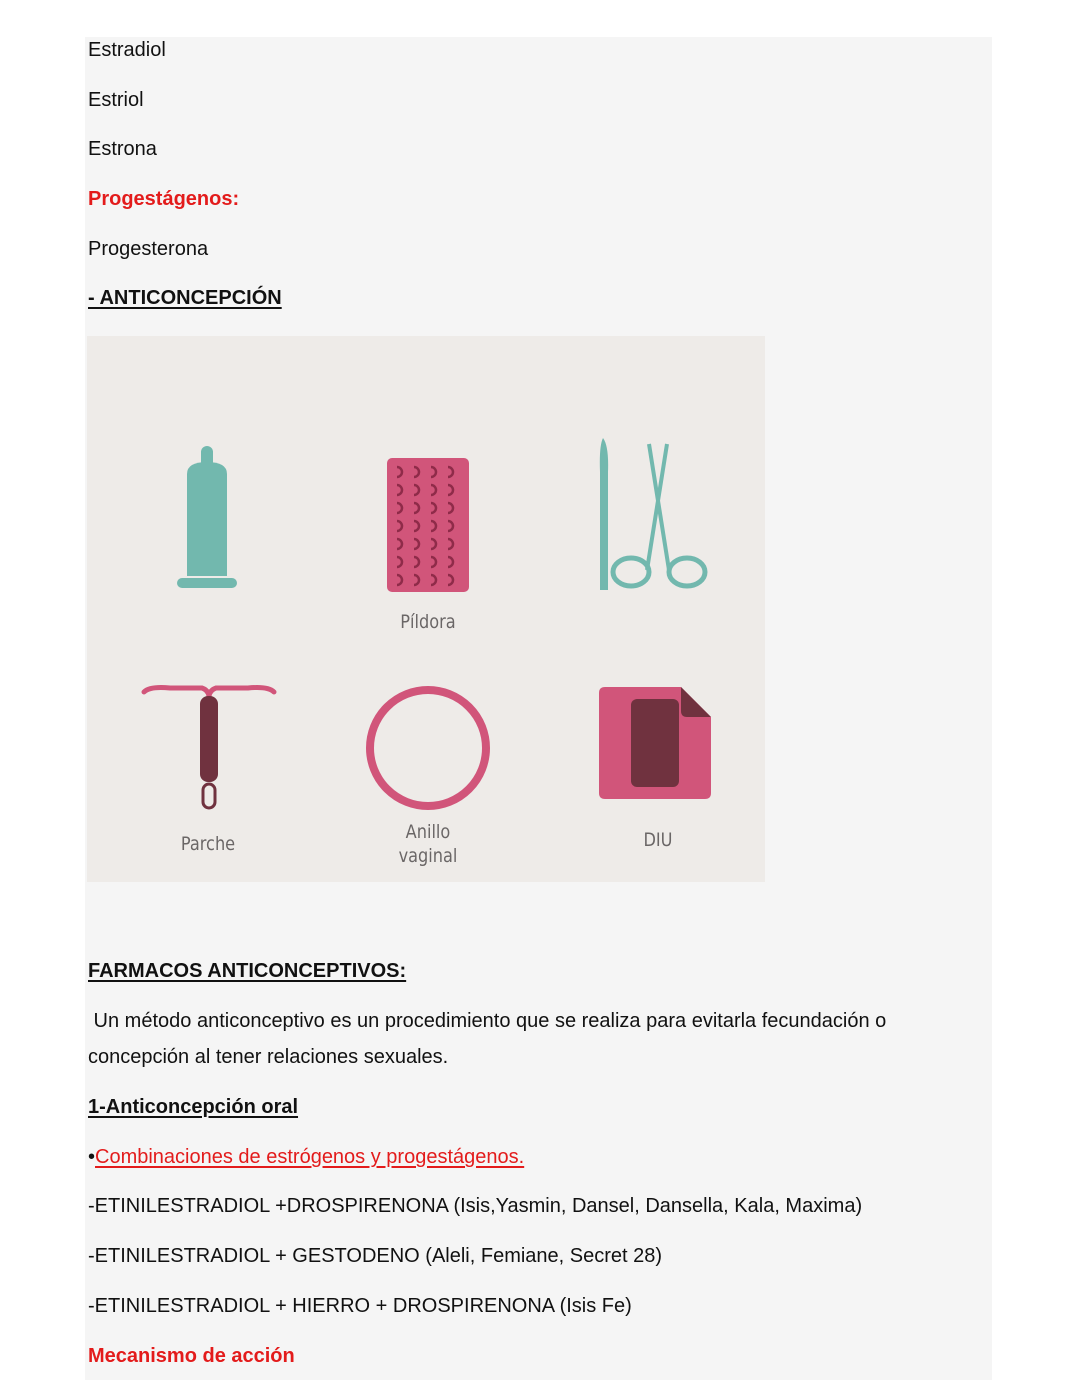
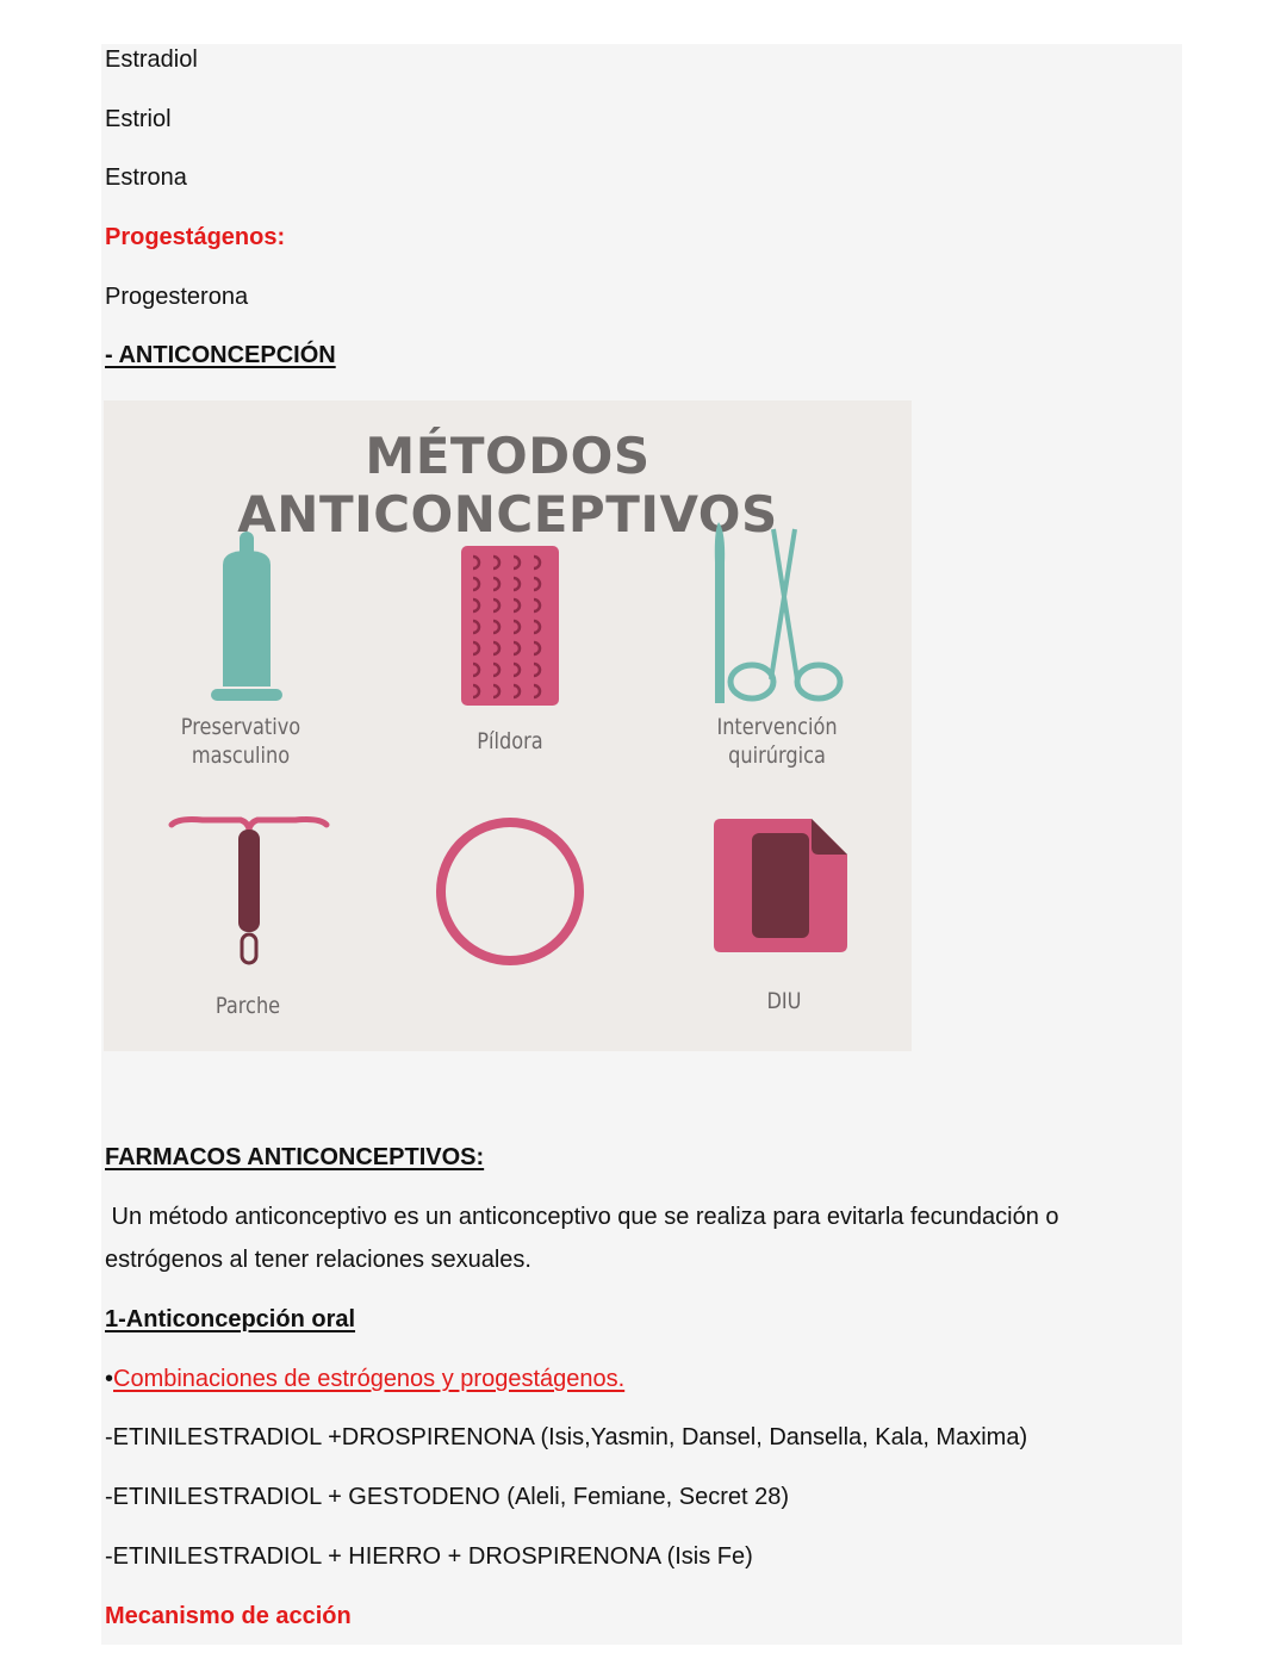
  Estradiol
  Estriol
  Estrona
  Progestágenos:
  Progesterona
  - ANTICONCEPCIÓN
+ MÉTODOS ANTICONCEPTIVOS
+ Preservativo
+ masculino
  Píldora
+ Intervención
+ quirúrgica
  Parche
- Anillo
- vaginal
  DIU
  FARMACOS ANTICONCEPTIVOS:
- Un método anticonceptivo es un procedimiento que se realiza para evitarla fecundación o
+ Un método anticonceptivo es un anticonceptivo que se realiza para evitarla fecundación o
- concepción al tener relaciones sexuales.
+ estrógenos al tener relaciones sexuales.
  1-Anticoncepción oral
  •Combinaciones de estrógenos y progestágenos.
  -ETINILESTRADIOL +DROSPIRENONA (Isis,Yasmin, Dansel, Dansella, Kala, Maxima)
  -ETINILESTRADIOL + GESTODENO (Aleli, Femiane, Secret 28)
  -ETINILESTRADIOL + HIERRO + DROSPIRENONA (Isis Fe)
  Mecanismo de acción
